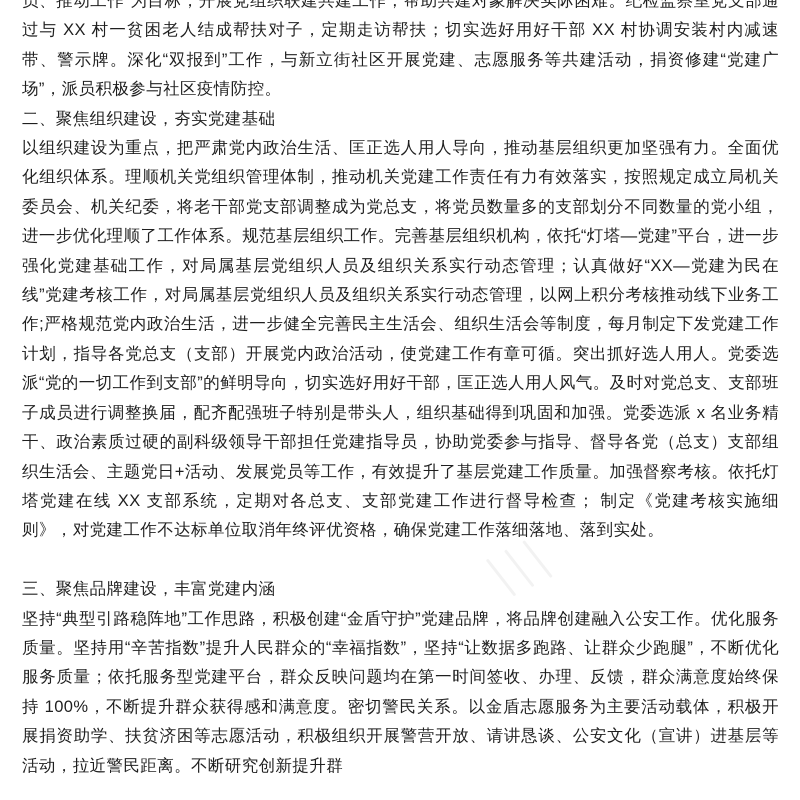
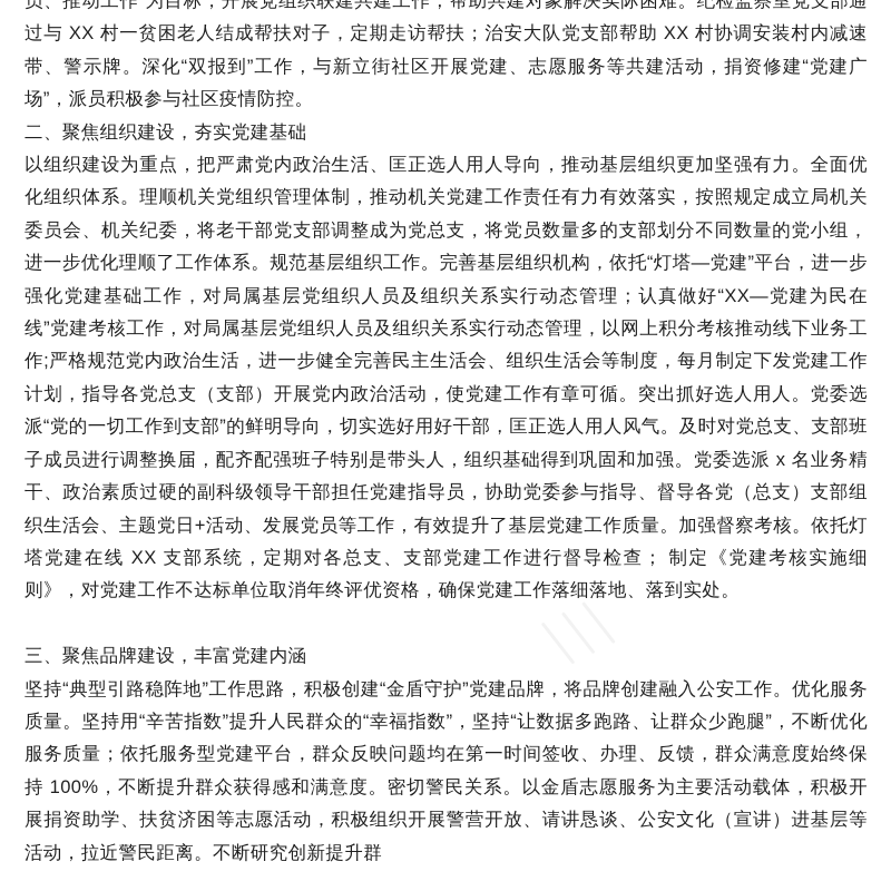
- 员、推动工作”为目标，开展党组织联建共建工作，帮助共建对象解决实际困难。纪检监察室党支部通过与 XX 村一贫困老人结成帮扶对子，定期走访帮扶；切实选好用好干部 XX 村协调安装村内减速带、警示牌。深化“双报到”工作，与新立街社区开展党建、志愿服务等共建活动，捐资修建“党建广场”，派员积极参与社区疫情防控。
+ 员、推动工作”为目标，开展党组织联建共建工作，帮助共建对象解决实际困难。纪检监察室党支部通过与 XX 村一贫困老人结成帮扶对子，定期走访帮扶；治安大队党支部帮助 XX 村协调安装村内减速带、警示牌。深化“双报到”工作，与新立街社区开展党建、志愿服务等共建活动，捐资修建“党建广场”，派员积极参与社区疫情防控。
  二、聚焦组织建设，夯实党建基础
  以组织建设为重点，把严肃党内政治生活、匡正选人用人导向，推动基层组织更加坚强有力。全面优化组织体系。理顺机关党组织管理体制，推动机关党建工作责任有力有效落实，按照规定成立局机关委员会、机关纪委，将老干部党支部调整成为党总支，将党员数量多的支部划分不同数量的党小组，进一步优化理顺了工作体系。规范基层组织工作。完善基层组织机构，依托“灯塔—党建”平台，进一步强化党建基础工作，对局属基层党组织人员及组织关系实行动态管理；认真做好“XX—党建为民在线”党建考核工作，对局属基层党组织人员及组织关系实行动态管理，以网上积分考核推动线下业务工作;严格规范党内政治生活，进一步健全完善民主生活会、组织生活会等制度，每月制定下发党建工作计划，指导各党总支（支部）开展党内政治活动，使党建工作有章可循。突出抓好选人用人。党委选派“党的一切工作到支部”的鲜明导向，切实选好用好干部，匡正选人用人风气。及时对党总支、支部班子成员进行调整换届，配齐配强班子特别是带头人，组织基础得到巩固和加强。党委选派 x 名业务精干、政治素质过硬的副科级领导干部担任党建指导员，协助党委参与指导、督导各党（总支）支部组织生活会、主题党日+活动、发展党员等工作，有效提升了基层党建工作质量。加强督察考核。依托灯塔党建在线 XX 支部系统，定期对各总支、支部党建工作进行督导检查； 制定《党建考核实施细则》，对党建工作不达标单位取消年终评优资格，确保党建工作落细落地、落到实处。
  三、聚焦品牌建设，丰富党建内涵
  坚持“典型引路稳阵地”工作思路，积极创建“金盾守护”党建品牌，将品牌创建融入公安工作。优化服务质量。坚持用“辛苦指数”提升人民群众的“幸福指数”，坚持“让数据多跑路、让群众少跑腿”，不断优化服务质量；依托服务型党建平台，群众反映问题均在第一时间签收、办理、反馈，群众满意度始终保持 100%，不断提升群众获得感和满意度。密切警民关系。以金盾志愿服务为主要活动载体，积极开展捐资助学、扶贫济困等志愿活动，积极组织开展警营开放、请讲恳谈、公安文化（宣讲）进基层等活动，拉近警民距离。不断研究创新提升群
